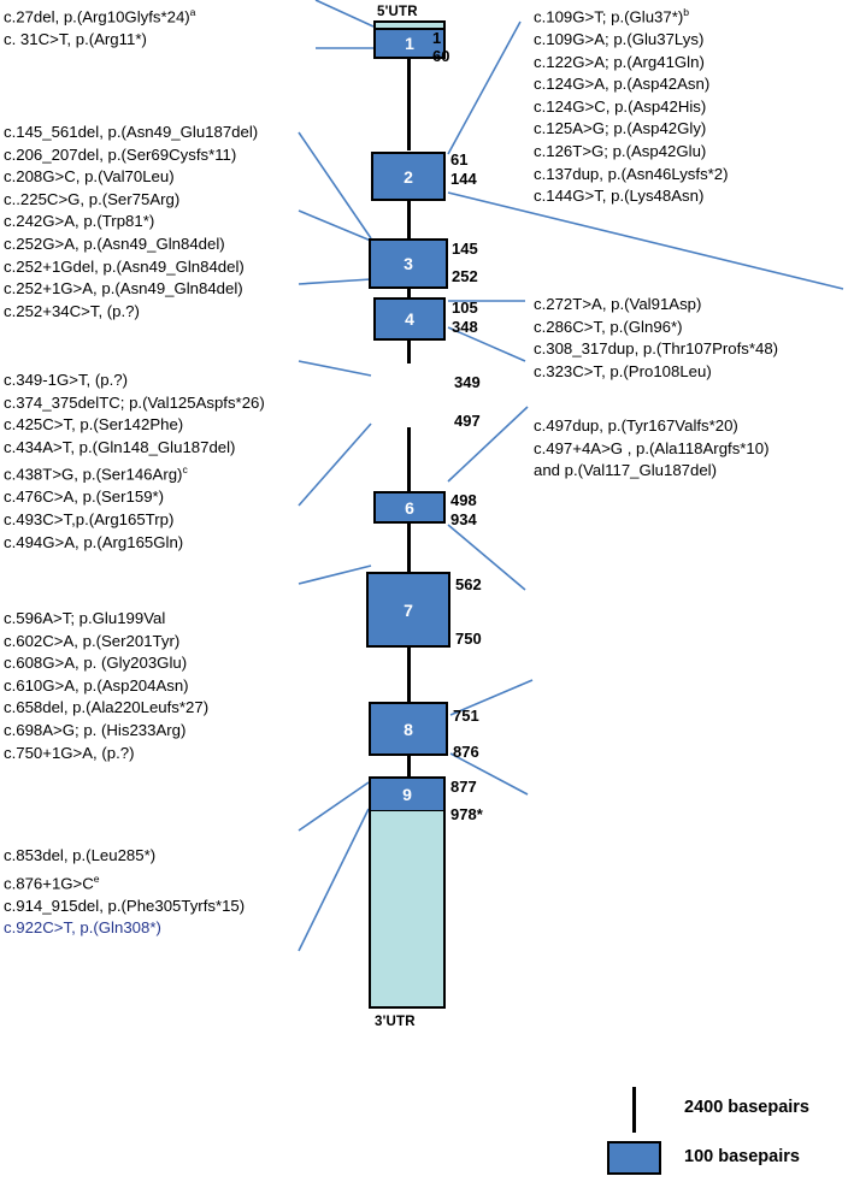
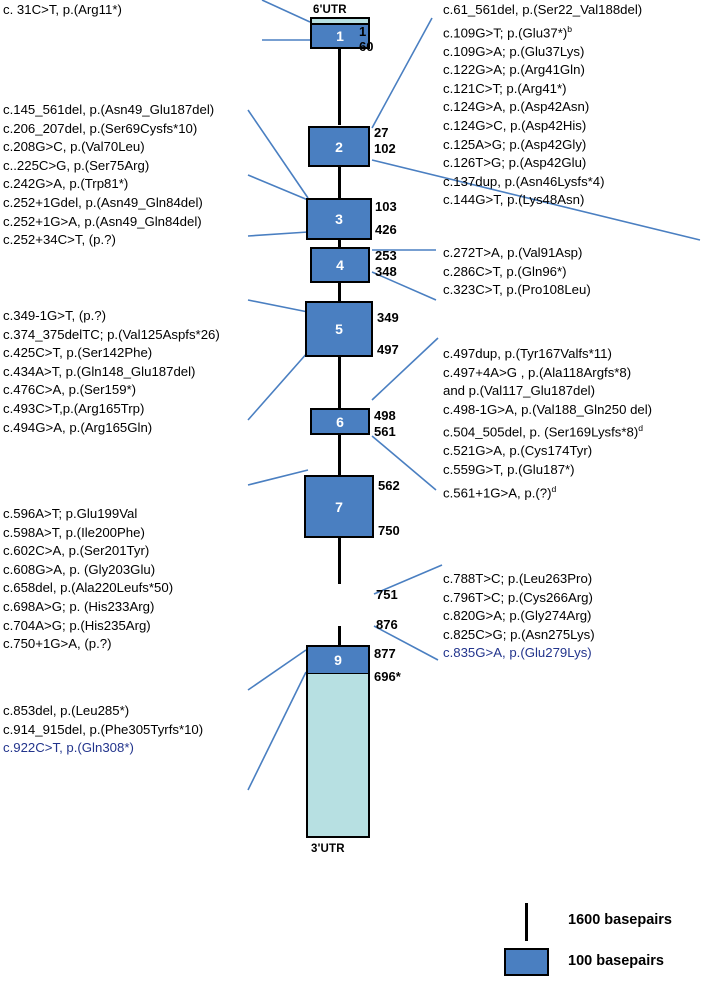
- 5'UTR
+ 6'UTR
  1
  2
  3
  4
+ 5
  6
  7
- 8
  9
  3'UTR
  1
  60
- 61
+ 27
- 144
+ 102
- 145
+ 103
- 252
+ 426
- 105
+ 253
  348
  349
  497
  498
- 934
+ 561
  562
  750
  751
  876
  877
- 978*
+ 696*
- c.27del, p.(Arg10Glyfs*24)a
  c. 31C>T, p.(Arg11*)
  c.145_561del, p.(Asn49_Glu187del)
- c.206_207del, p.(Ser69Cysfs*11)
+ c.206_207del, p.(Ser69Cysfs*10)
  c.208G>C, p.(Val70Leu)
  c..225C>G, p.(Ser75Arg)
  c.242G>A, p.(Trp81*)
- c.252G>A, p.(Asn49_Gln84del)
  c.252+1Gdel, p.(Asn49_Gln84del)
  c.252+1G>A, p.(Asn49_Gln84del)
  c.252+34C>T, (p.?)
  c.349-1G>T, (p.?)
  c.374_375delTC; p.(Val125Aspfs*26)
  c.425C>T, p.(Ser142Phe)
  c.434A>T, p.(Gln148_Glu187del)
- c.438T>G, p.(Ser146Arg)c
  c.476C>A, p.(Ser159*)
  c.493C>T,p.(Arg165Trp)
  c.494G>A, p.(Arg165Gln)
  c.596A>T; p.Glu199Val
+ c.598A>T, p.(Ile200Phe)
  c.602C>A, p.(Ser201Tyr)
  c.608G>A, p. (Gly203Glu)
- c.610G>A, p.(Asp204Asn)
- c.658del, p.(Ala220Leufs*27)
+ c.658del, p.(Ala220Leufs*50)
  c.698A>G; p. (His233Arg)
+ c.704A>G; p.(His235Arg)
  c.750+1G>A, (p.?)
  c.853del, p.(Leu285*)
- c.876+1G>Ce
- c.914_915del, p.(Phe305Tyrfs*15)
+ c.914_915del, p.(Phe305Tyrfs*10)
  c.922C>T, p.(Gln308*)
+ c.61_561del, p.(Ser22_Val188del)
  c.109G>T; p.(Glu37*)b
  c.109G>A; p.(Glu37Lys)
  c.122G>A; p.(Arg41Gln)
+ c.121C>T; p.(Arg41*)
  c.124G>A, p.(Asp42Asn)
  c.124G>C, p.(Asp42His)
  c.125A>G; p.(Asp42Gly)
  c.126T>G; p.(Asp42Glu)
- c.137dup, p.(Asn46Lysfs*2)
+ c.137dup, p.(Asn46Lysfs*4)
  c.144G>T, p.(Lys48Asn)
  c.272T>A, p.(Val91Asp)
  c.286C>T, p.(Gln96*)
- c.308_317dup, p.(Thr107Profs*48)
  c.323C>T, p.(Pro108Leu)
- c.497dup, p.(Tyr167Valfs*20)
+ c.497dup, p.(Tyr167Valfs*11)
- c.497+4A>G , p.(Ala118Argfs*10)
+ c.497+4A>G , p.(Ala118Argfs*8)
  and p.(Val117_Glu187del)
+ c.498-1G>A, p.(Val188_Gln250 del)
+ c.504_505del, p. (Ser169Lysfs*8)d
+ c.521G>A, p.(Cys174Tyr)
+ c.559G>T, p.(Glu187*)
+ c.561+1G>A, p.(?)d
+ c.788T>C; p.(Leu263Pro)
+ c.796T>C; p.(Cys266Arg)
+ c.820G>A; p.(Gly274Arg)
+ c.825C>G; p.(Asn275Lys)
+ c.835G>A, p.(Glu279Lys)
- 2400 basepairs
+ 1600 basepairs
  100 basepairs
